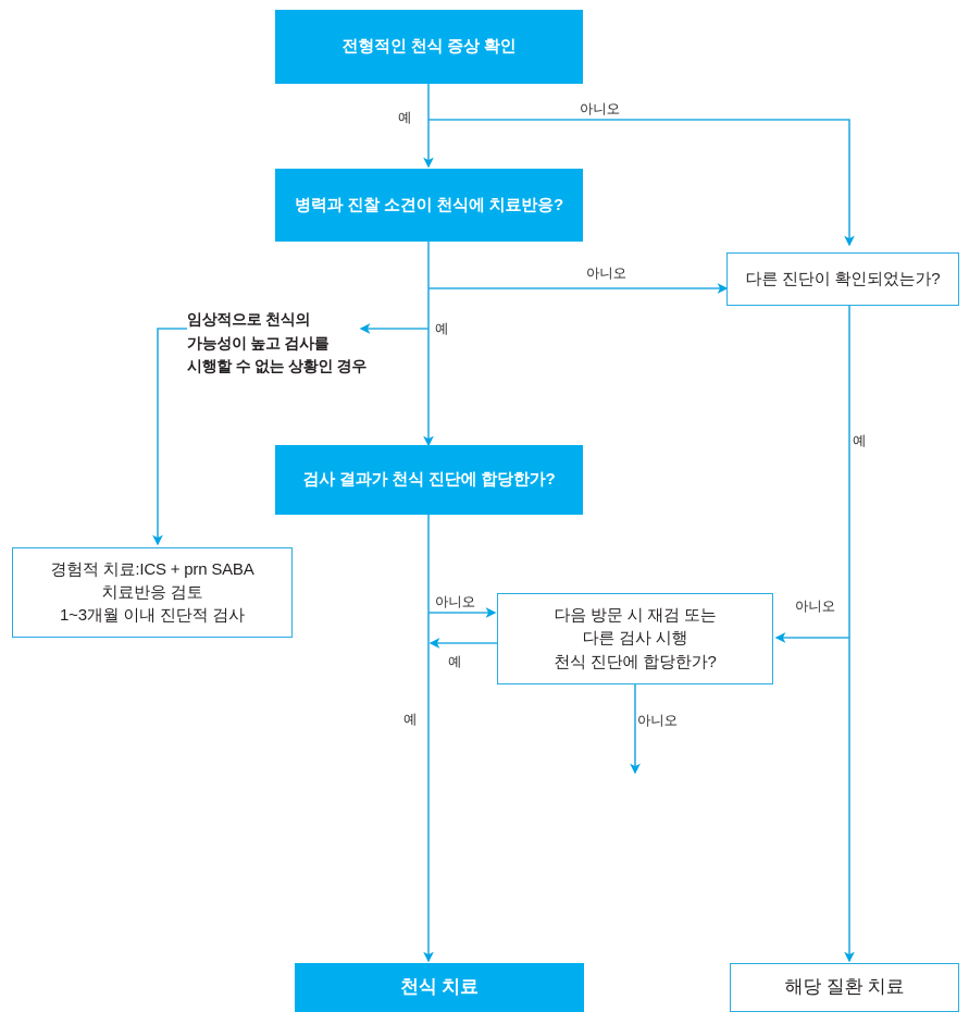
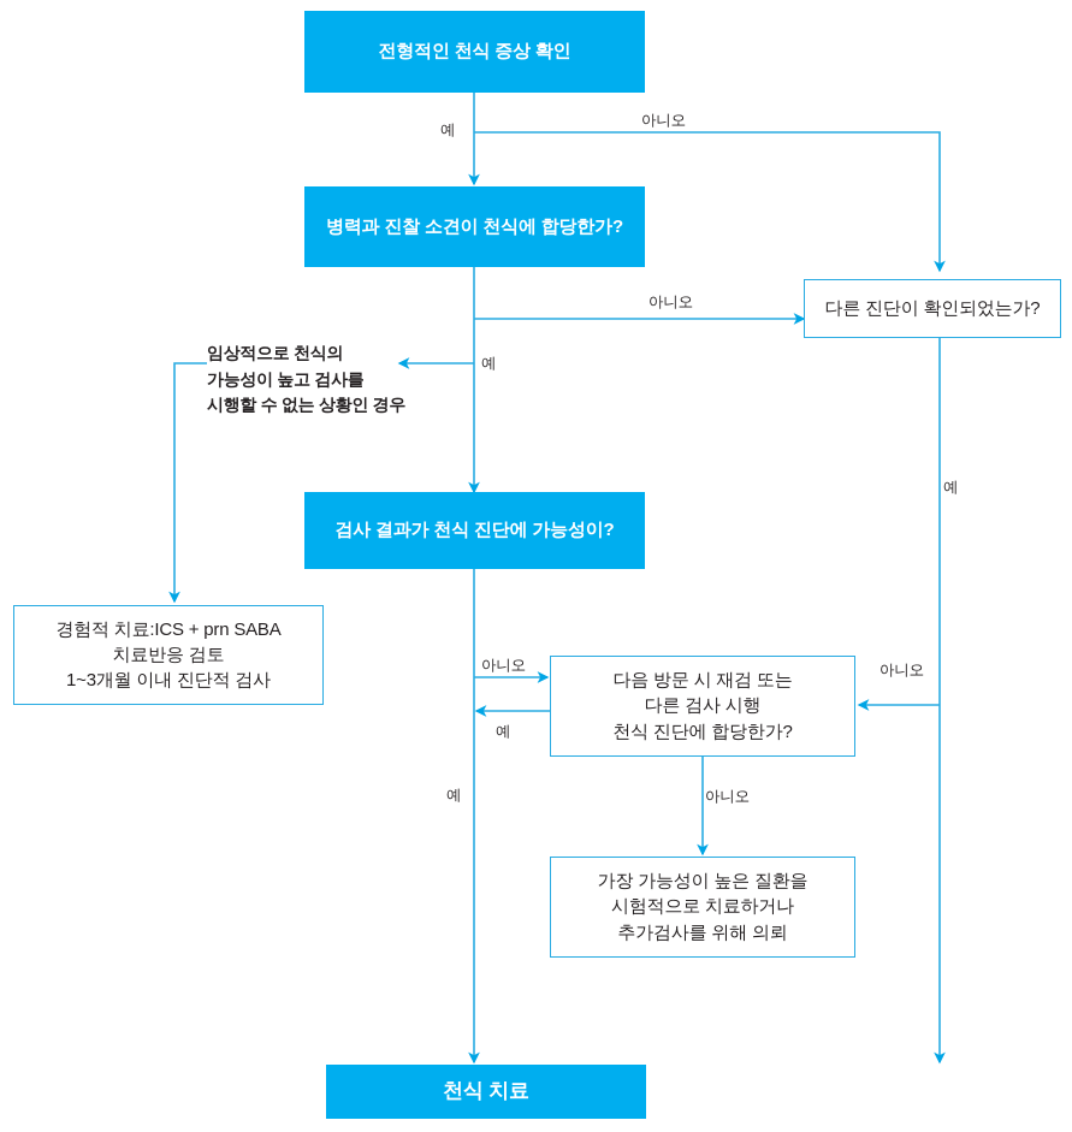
  전형적인 천식 증상 확인
- 병력과 진찰 소견이 천식에 치료반응?
+ 병력과 진찰 소견이 천식에 합당한가?
  다른 진단이 확인되었는가?
- 검사 결과가 천식 진단에 합당한가?
+ 검사 결과가 천식 진단에 가능성이?
  경험적 치료:ICS + prn SABA
  치료반응 검토
  1~3개월 이내 진단적 검사
  다음 방문 시 재검 또는
  다른 검사 시행
  천식 진단에 합당한가?
+ 가장 가능성이 높은 질환을
+ 시험적으로 치료하거나
+ 추가검사를 위해 의뢰
  천식 치료
- 해당 질환 치료
  임상적으로 천식의
  가능성이 높고 검사를
  시행할 수 없는 상황인 경우
  예
  아니오
  아니오
  예
  예
  아니오
  예
  예
  아니오
  아니오
